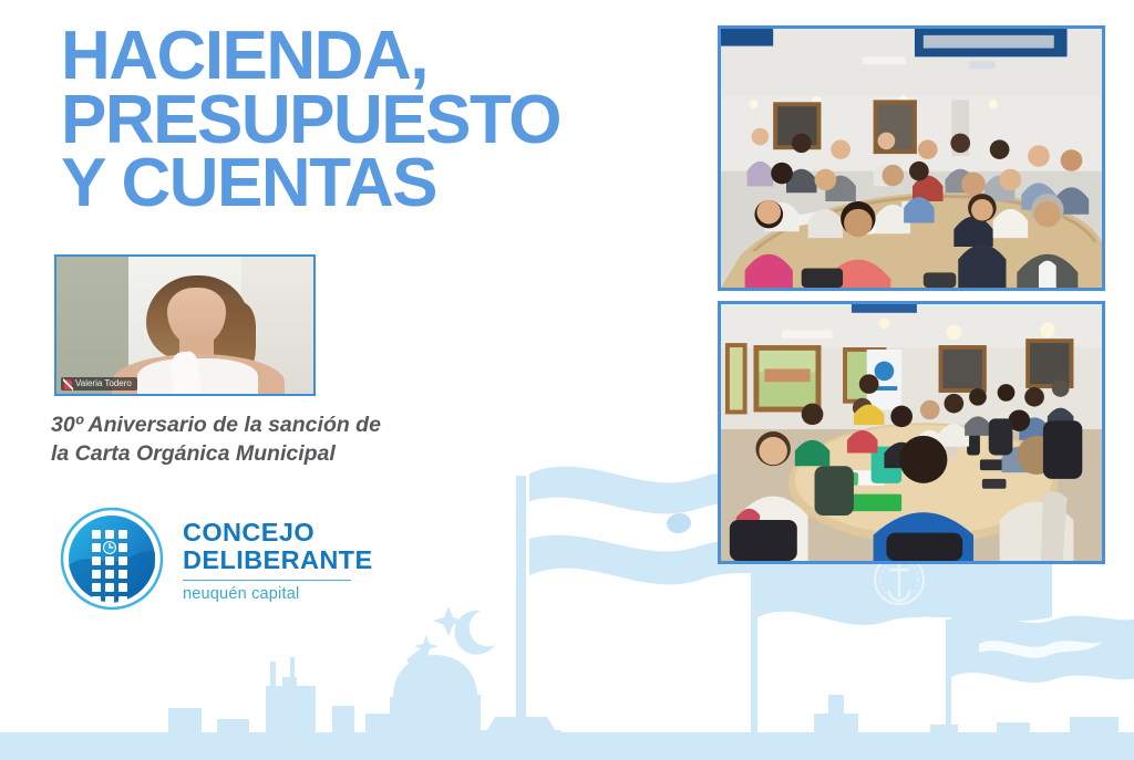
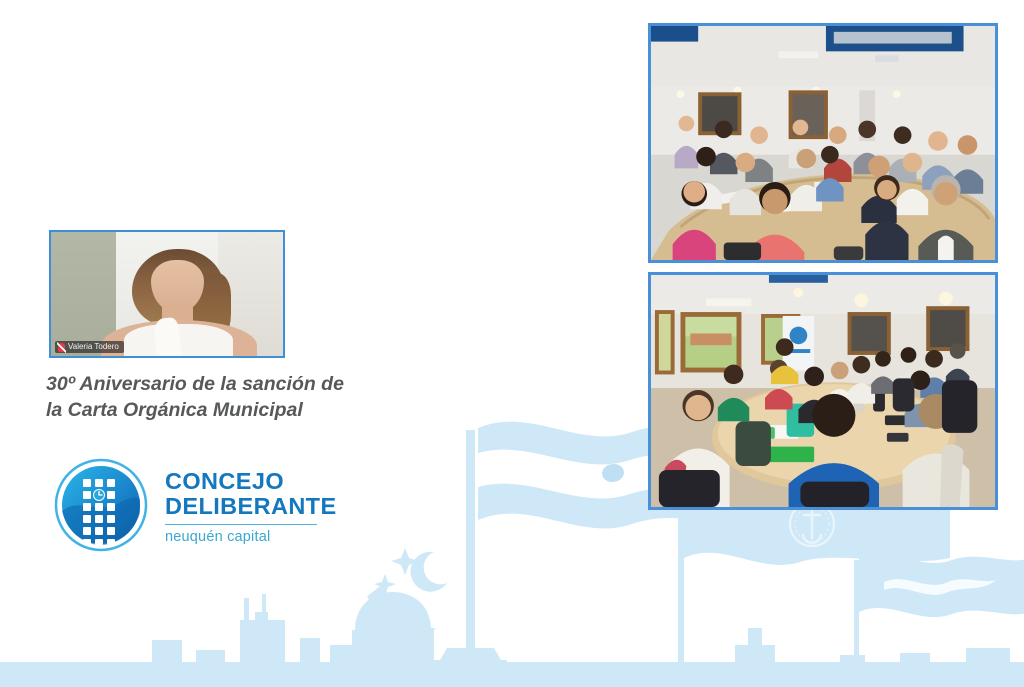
- HACIENDA,
- PRESUPUESTO
- Y CUENTAS
  Valeria Todero
  30º Aniversario de la sanción de
  la Carta Orgánica Municipal
  CONCEJO
  DELIBERANTE
  neuquén capital
